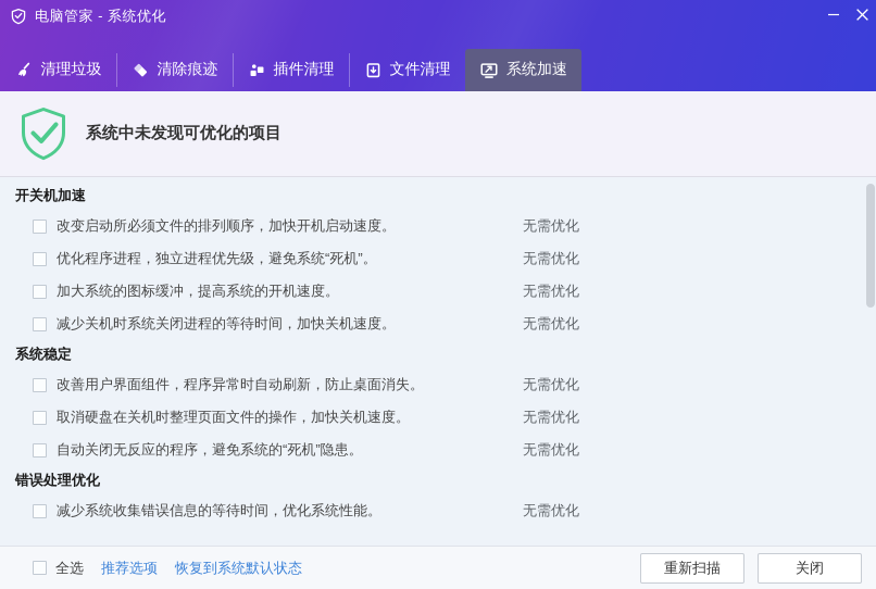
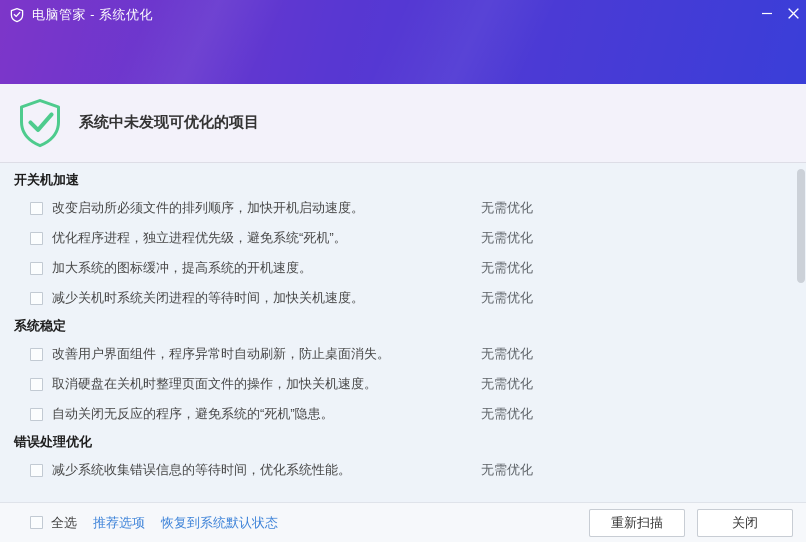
  电脑管家 - 系统优化
- 清理垃圾
- 清除痕迹
- 插件清理
- 文件清理
- 系统加速
  系统中未发现可优化的项目
  开关机加速
  改变启动所必须文件的排列顺序，加快开机启动速度。
  无需优化
  优化程序进程，独立进程优先级，避免系统“死机”。
  无需优化
  加大系统的图标缓冲，提高系统的开机速度。
  无需优化
  减少关机时系统关闭进程的等待时间，加快关机速度。
  无需优化
  系统稳定
  改善用户界面组件，程序异常时自动刷新，防止桌面消失。
  无需优化
  取消硬盘在关机时整理页面文件的操作，加快关机速度。
  无需优化
  自动关闭无反应的程序，避免系统的“死机”隐患。
  无需优化
  错误处理优化
  减少系统收集错误信息的等待时间，优化系统性能。
  无需优化
  全选
  推荐选项
  恢复到系统默认状态
  重新扫描
  关闭
